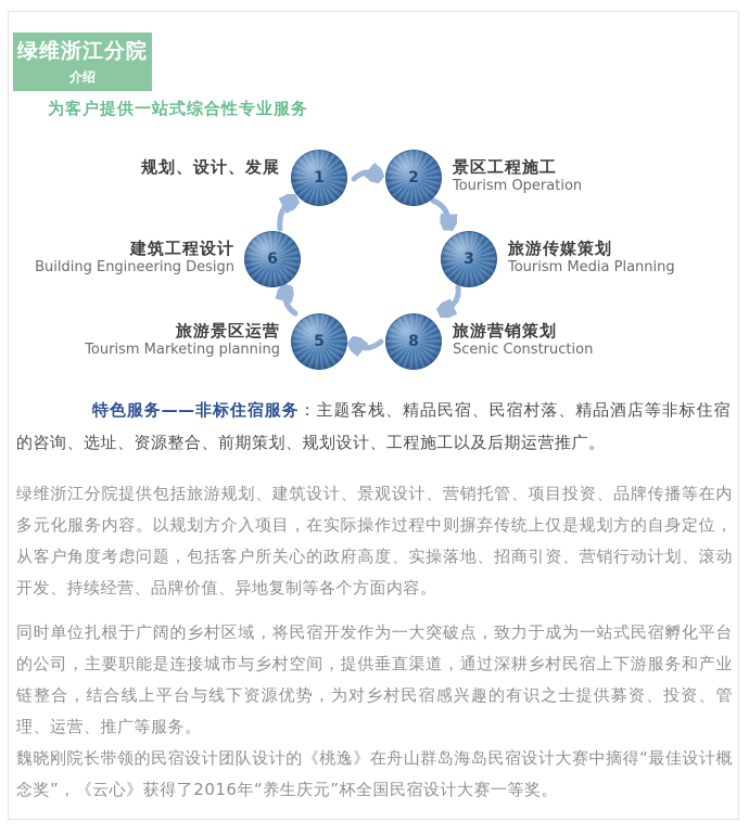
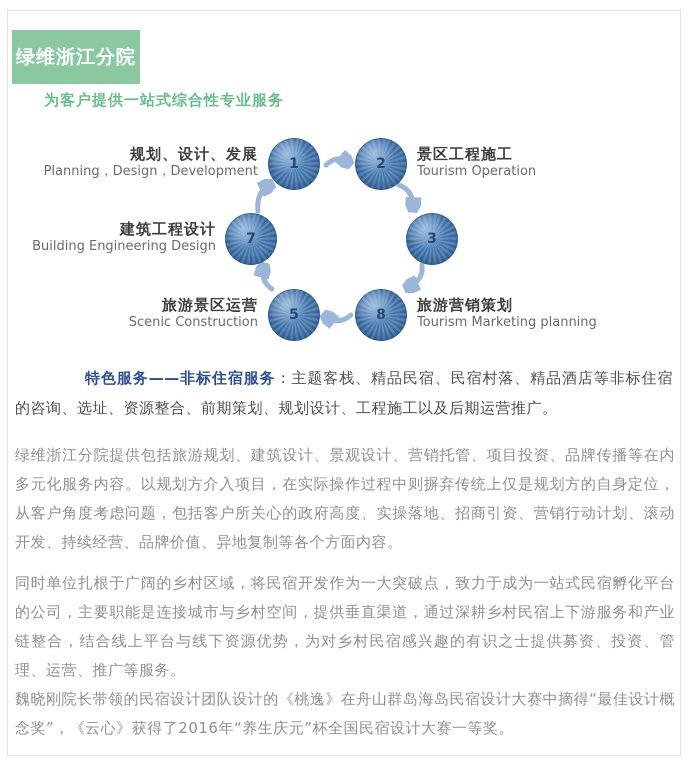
  绿维浙江分院
- 介绍
  为客户提供一站式综合性专业服务
  1
  2
  3
  8
  5
- 6
+ 7
  规划、设计、发展
+ Planning，Design，Development
  景区工程施工
  Tourism Operation
- 旅游传媒策划
- Tourism Media Planning
  旅游营销策划
- Scenic Construction
+ Tourism Marketing planning
  旅游景区运营
- Tourism Marketing planning
+ Scenic Construction
  建筑工程设计
  Building Engineering Design
  特色服务——非标住宿服务：主题客栈、精品民宿、民宿村落、精品酒店等非标住宿的咨询、选址、资源整合、前期策划、规划设计、工程施工以及后期运营推广。
  绿维浙江分院提供包括旅游规划、建筑设计、景观设计、营销托管、项目投资、品牌传播等在内多元化服务内容。以规划方介入项目，在实际操作过程中则摒弃传统上仅是规划方的自身定位，从客户角度考虑问题，包括客户所关心的政府高度、实操落地、招商引资、营销行动计划、滚动开发、持续经营、品牌价值、异地复制等各个方面内容。
  同时单位扎根于广阔的乡村区域，将民宿开发作为一大突破点，致力于成为一站式民宿孵化平台的公司，主要职能是连接城市与乡村空间，提供垂直渠道，通过深耕乡村民宿上下游服务和产业链整合，结合线上平台与线下资源优势，为对乡村民宿感兴趣的有识之士提供募资、投资、管理、运营、推广等服务。
  魏晓刚院长带领的民宿设计团队设计的《桃逸》在舟山群岛海岛民宿设计大赛中摘得“最佳设计概念奖”，《云心》获得了2016年“养生庆元”杯全国民宿设计大赛一等奖。
